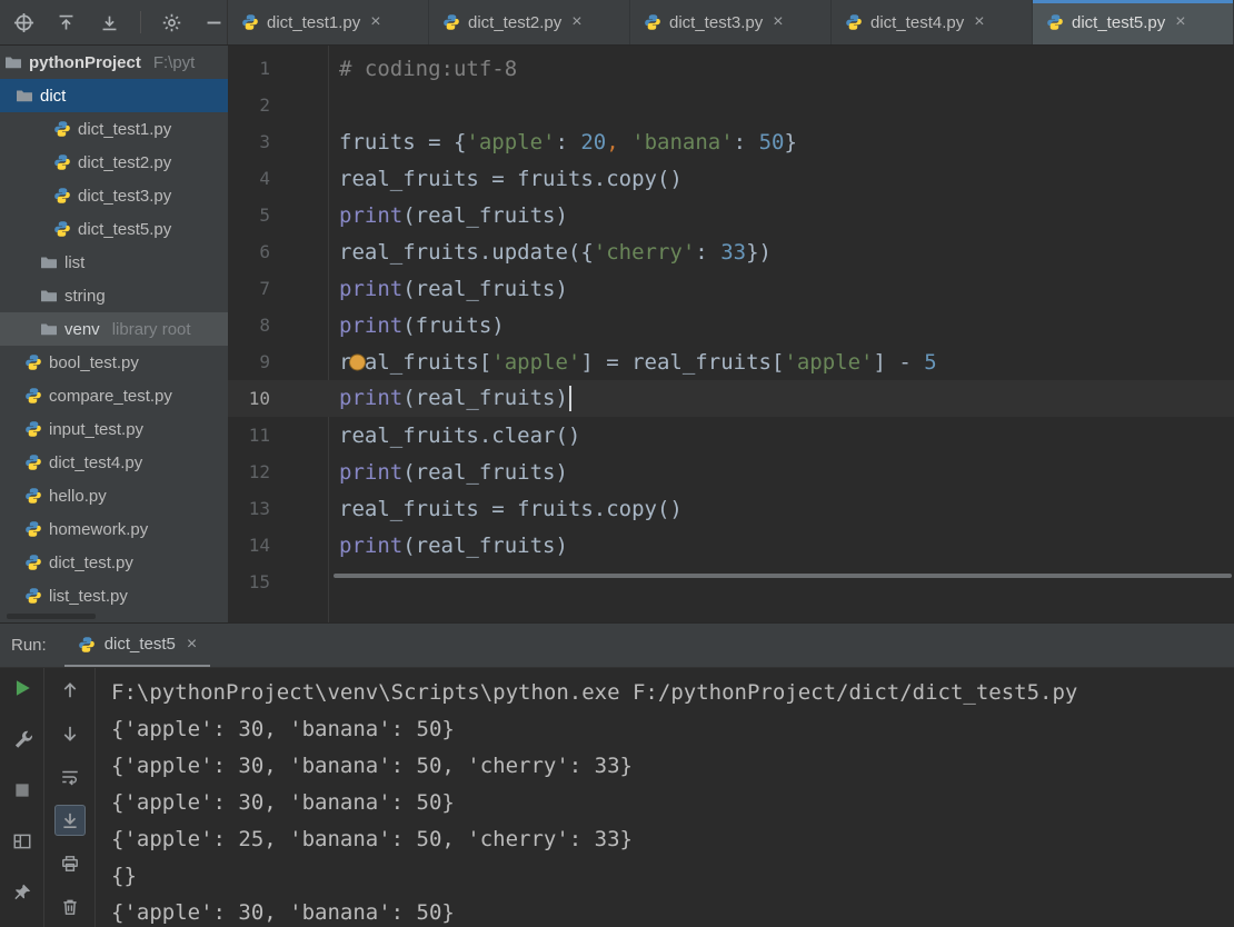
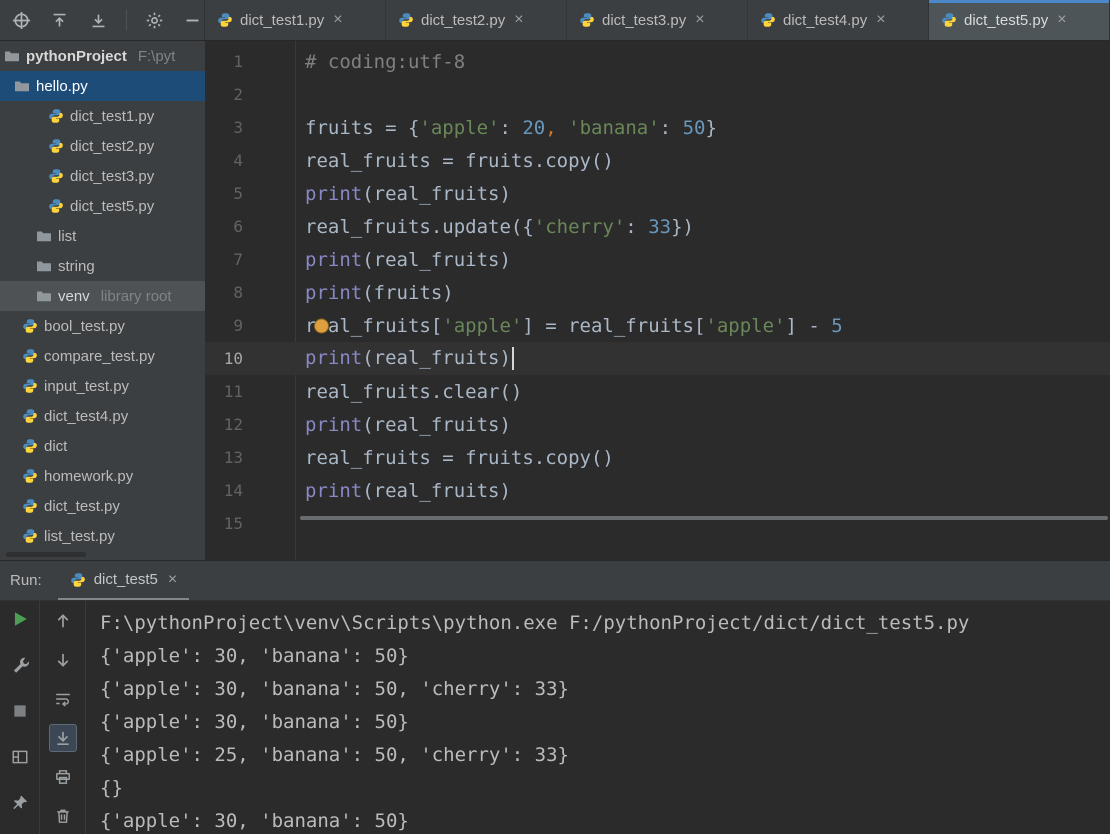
  dict_test1.py
  ×
  dict_test2.py
  ×
  dict_test3.py
  ×
  dict_test4.py
  ×
  dict_test5.py
  ×
  pythonProject
  F:\pyt
- dict
+ hello.py
  dict_test1.py
  dict_test2.py
  dict_test3.py
  dict_test5.py
  list
  string
  venv
  library root
  bool_test.py
  compare_test.py
  input_test.py
  dict_test4.py
- hello.py
+ dict
  homework.py
  dict_test.py
  list_test.py
  1
  # coding:utf-8
  2
  3
  fruits = {'apple': 20, 'banana': 50}
  4
  real_fruits = fruits.copy()
  5
  print(real_fruits)
  6
  real_fruits.update({'cherry': 33})
  7
  print(real_fruits)
  8
  print(fruits)
  9
  ral_fruits['apple'] = real_fruits['apple'] - 5
  10
  print(real_fruits)
  11
  real_fruits.clear()
  12
  print(real_fruits)
  13
  real_fruits = fruits.copy()
  14
  print(real_fruits)
  15
  Run:
  dict_test5
  ×
  F:\pythonProject\venv\Scripts\python.exe F:/pythonProject/dict/dict_test5.py
  {'apple': 30, 'banana': 50}
  {'apple': 30, 'banana': 50, 'cherry': 33}
  {'apple': 30, 'banana': 50}
  {'apple': 25, 'banana': 50, 'cherry': 33}
  {}
  {'apple': 30, 'banana': 50}
